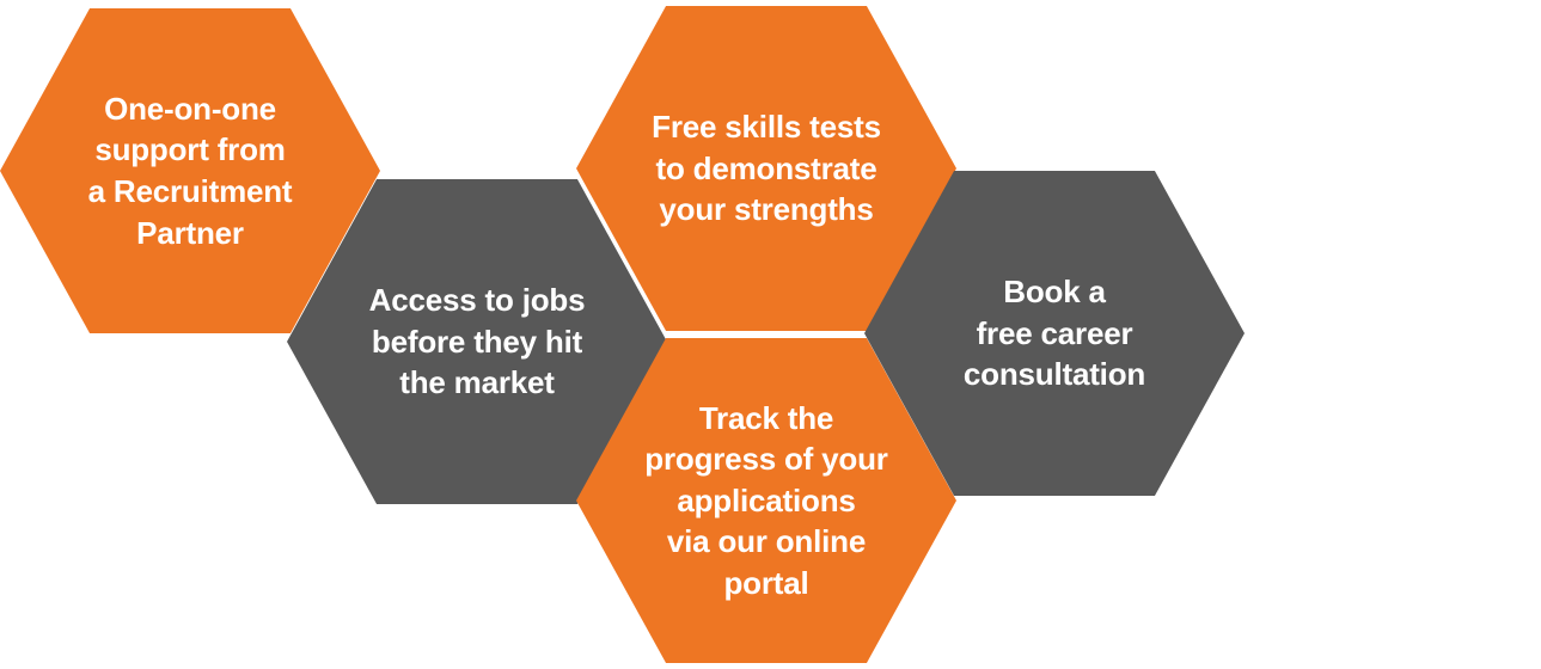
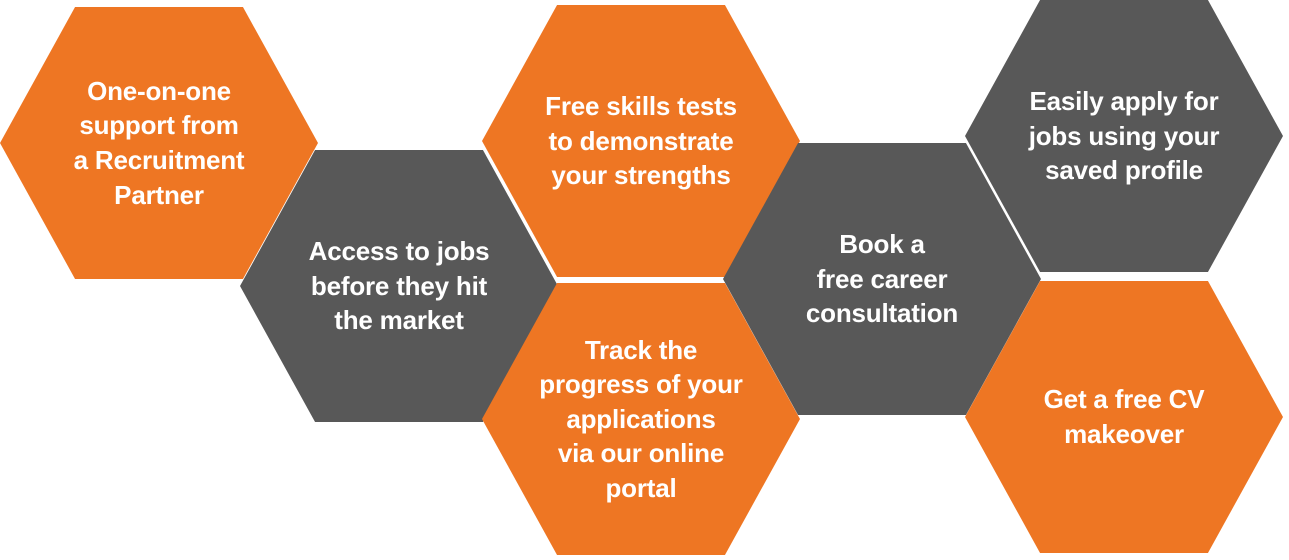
  One-on-one
  support from
  a Recruitment
  Partner
  Access to jobs
  before they hit
  the market
  Free skills tests
  to demonstrate
  your strengths
  Track the
  progress of your
  applications
  via our online
  portal
  Book a
  free career
  consultation
+ Easily apply for
+ jobs using your
+ saved profile
+ Get a free CV
+ makeover
